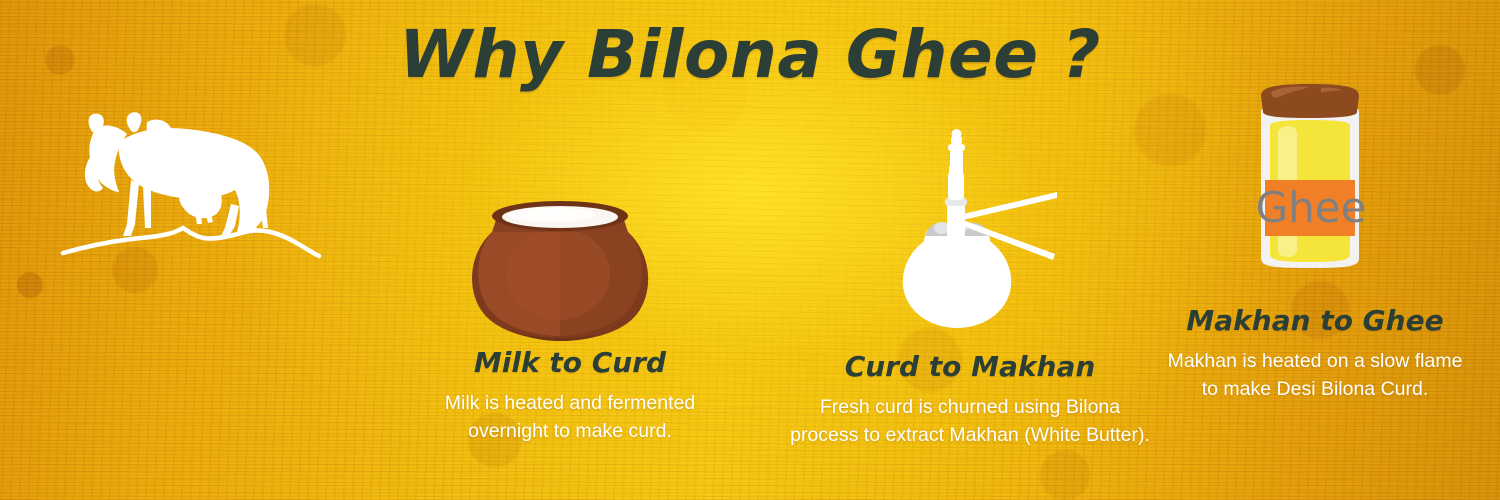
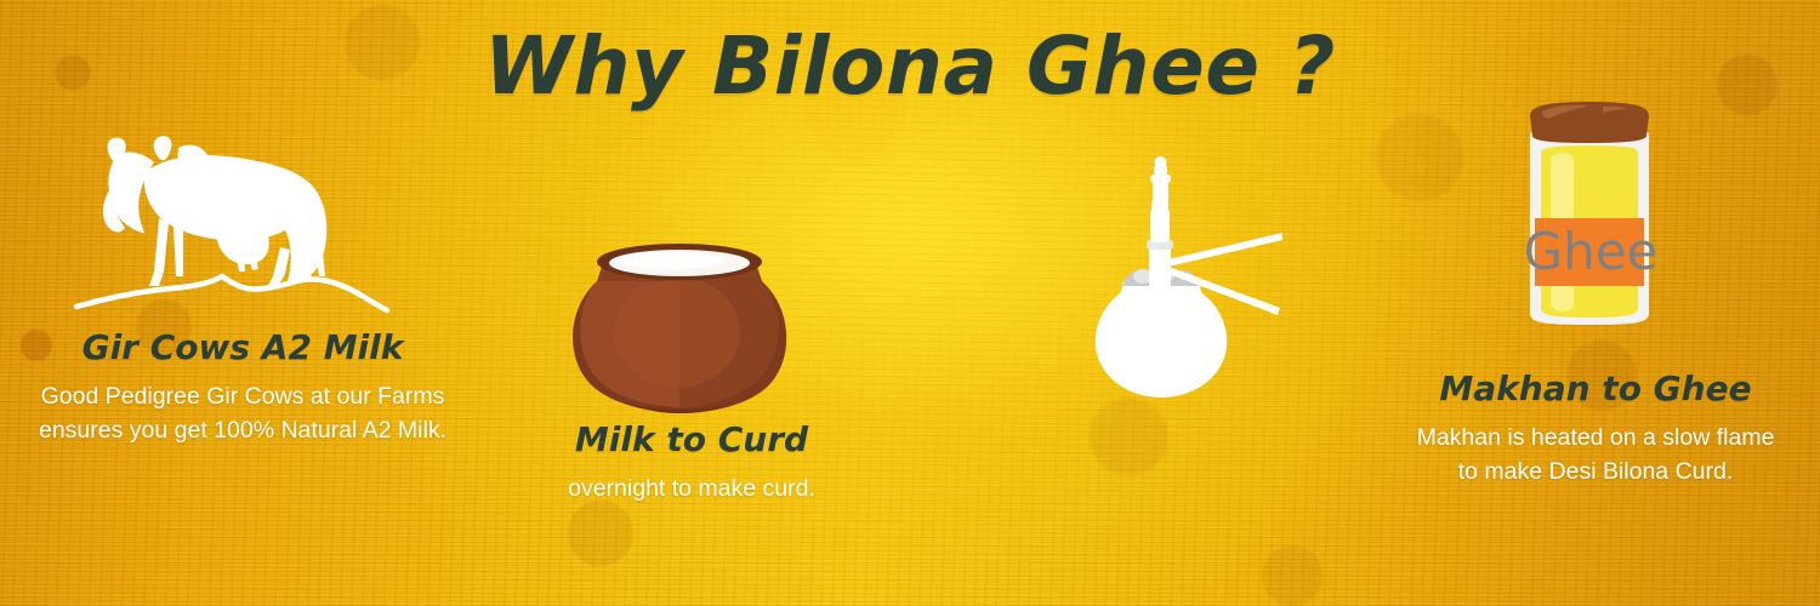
  Why Bilona Ghee ?
+ Gir Cows A2 Milk
+ Good Pedigree Gir Cows at our Farms
+ ensures you get 100% Natural A2 Milk.
  Milk to Curd
- Milk is heated and fermented
  overnight to make curd.
- Curd to Makhan
- Fresh curd is churned using Bilona
- process to extract Makhan (White Butter).
  Ghee
  Makhan to Ghee
  Makhan is heated on a slow flame
  to make Desi Bilona Curd.
